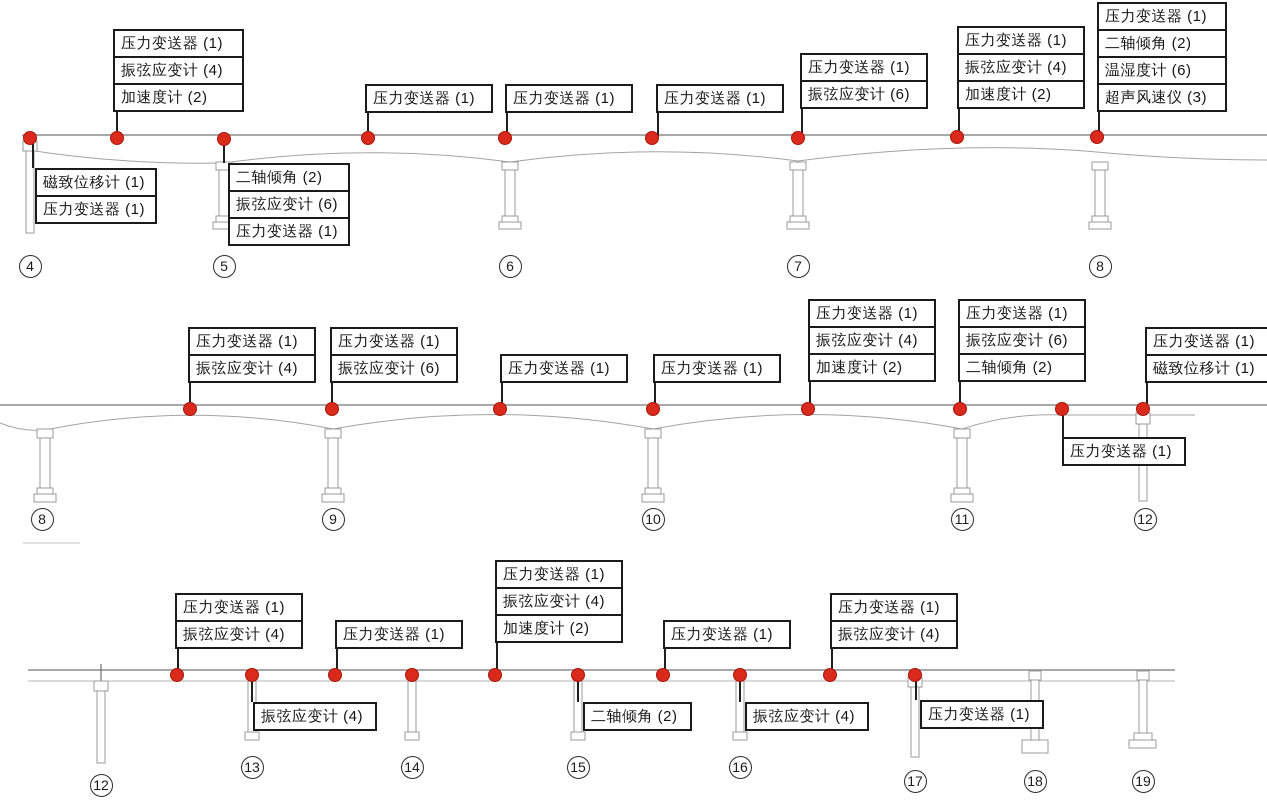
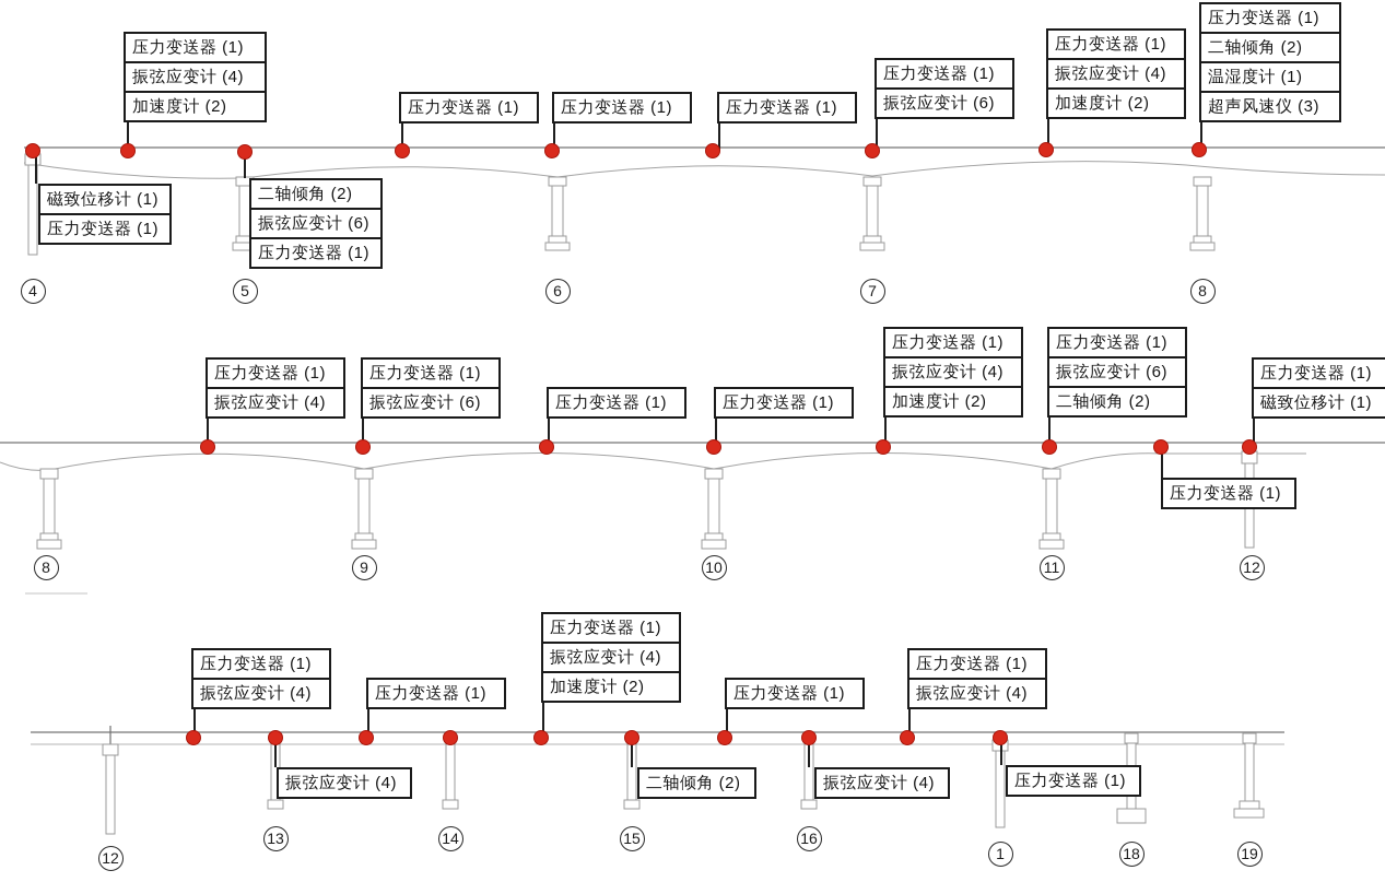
  压力变送器 (1)
  振弦应变计 (4)
  加速度计 (2)
  磁致位移计 (1)
  压力变送器 (1)
  二轴倾角 (2)
  振弦应变计 (6)
  压力变送器 (1)
  压力变送器 (1)
  压力变送器 (1)
  压力变送器 (1)
  压力变送器 (1)
  振弦应变计 (6)
  压力变送器 (1)
  振弦应变计 (4)
  加速度计 (2)
  压力变送器 (1)
  二轴倾角 (2)
- 温湿度计 (6)
+ 温湿度计 (1)
  超声风速仪 (3)
  4
  5
  6
  7
  8
  压力变送器 (1)
  振弦应变计 (4)
  压力变送器 (1)
  振弦应变计 (6)
  压力变送器 (1)
  压力变送器 (1)
  压力变送器 (1)
  振弦应变计 (4)
  加速度计 (2)
  压力变送器 (1)
  振弦应变计 (6)
  二轴倾角 (2)
  压力变送器 (1)
  压力变送器 (1)
  磁致位移计 (1)
  8
  9
  10
  11
  12
  压力变送器 (1)
  振弦应变计 (4)
  压力变送器 (1)
  振弦应变计 (4)
  压力变送器 (1)
  振弦应变计 (4)
  加速度计 (2)
  压力变送器 (1)
  二轴倾角 (2)
  振弦应变计 (4)
  压力变送器 (1)
  振弦应变计 (4)
  压力变送器 (1)
  12
  13
  14
  15
  16
- 17
+ 1
  18
  19
